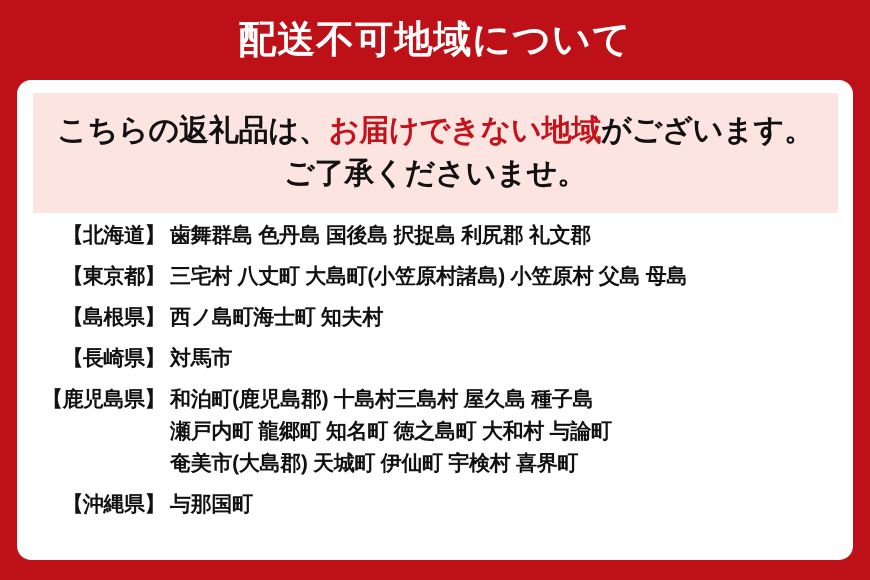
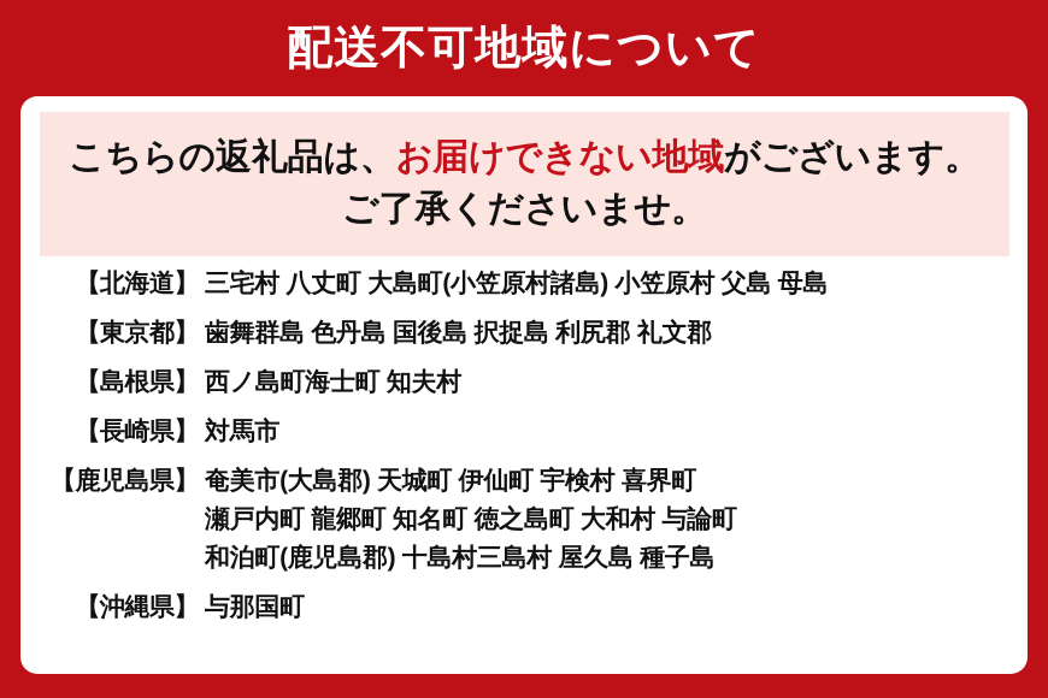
  配送不可地域について
  こちらの返礼品は、お届けできない地域がございます。
  ご了承くださいませ。
  【北海道】
- 歯舞群島 色丹島 国後島 択捉島 利尻郡 礼文郡
+ 三宅村 八丈町 大島町(小笠原村諸島) 小笠原村 父島 母島
  【東京都】
- 三宅村 八丈町 大島町(小笠原村諸島) 小笠原村 父島 母島
+ 歯舞群島 色丹島 国後島 択捉島 利尻郡 礼文郡
  【島根県】
  西ノ島町海士町 知夫村
  【長崎県】
  対馬市
  【鹿児島県】
- 和泊町(鹿児島郡) 十島村三島村 屋久島 種子島
+ 奄美市(大島郡) 天城町 伊仙町 宇検村 喜界町
  瀬戸内町 龍郷町 知名町 徳之島町 大和村 与論町
- 奄美市(大島郡) 天城町 伊仙町 宇検村 喜界町
+ 和泊町(鹿児島郡) 十島村三島村 屋久島 種子島
  【沖縄県】
  与那国町
